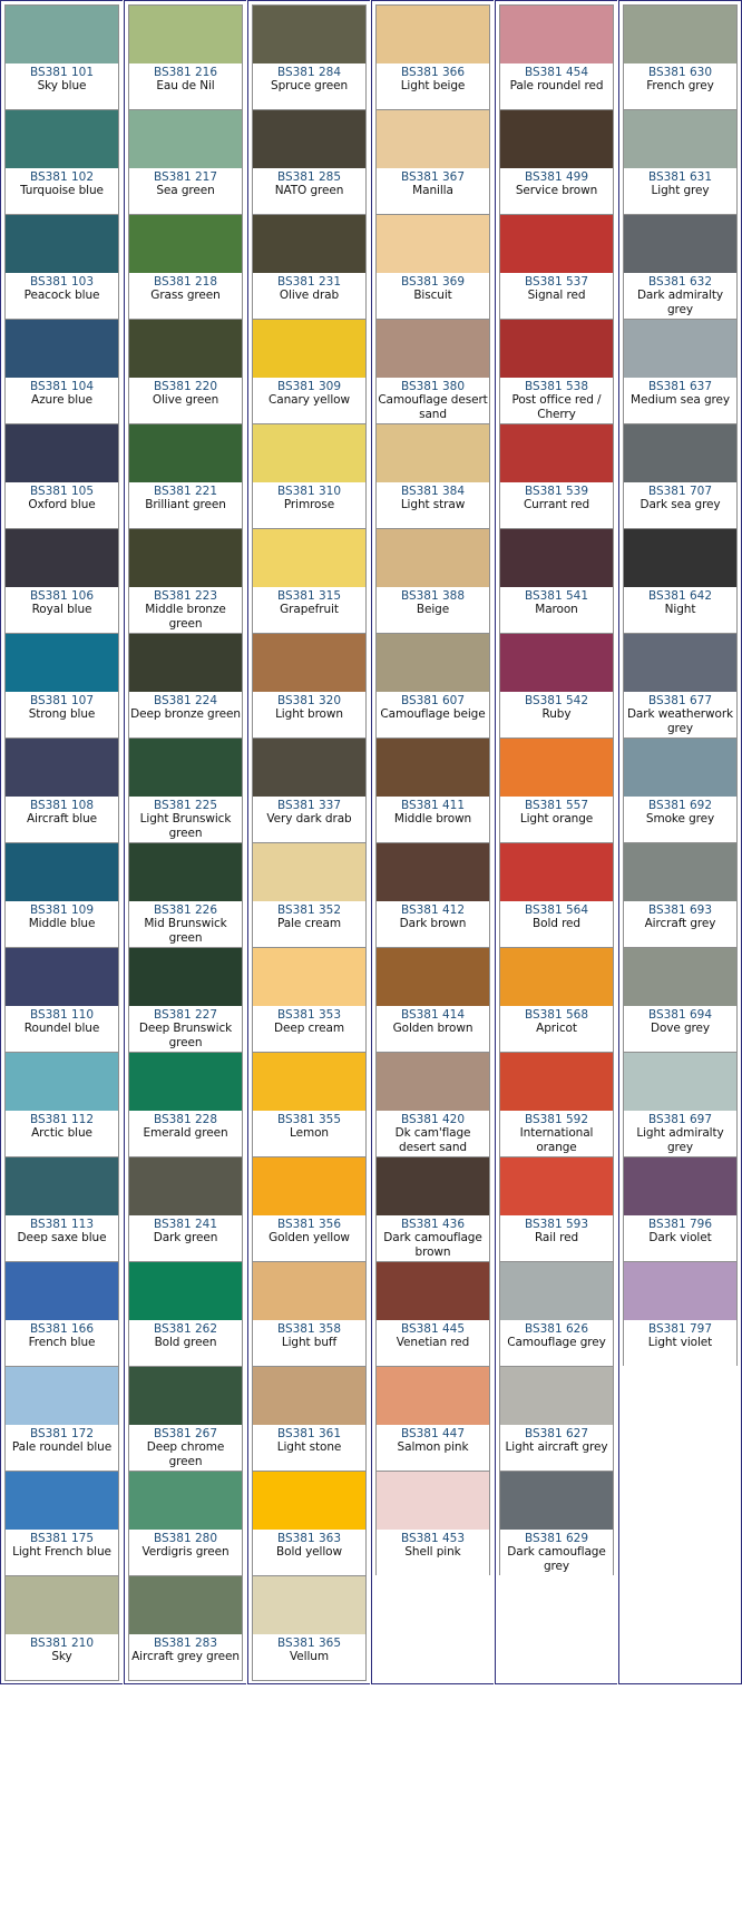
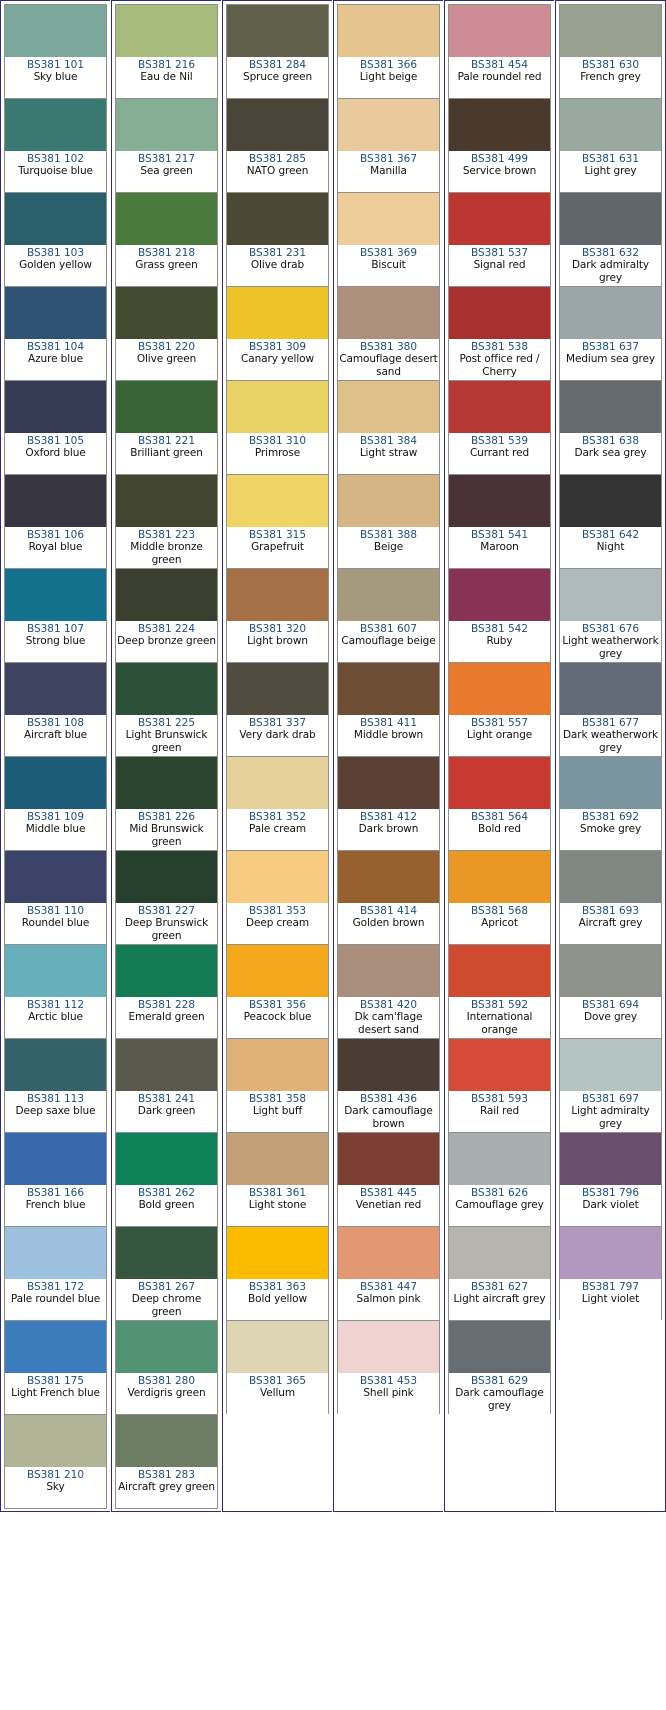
  BS381 101
  Sky blue
  BS381 102
  Turquoise blue
  BS381 103
- Peacock blue
+ Golden yellow
  BS381 104
  Azure blue
  BS381 105
  Oxford blue
  BS381 106
  Royal blue
  BS381 107
  Strong blue
  BS381 108
  Aircraft blue
  BS381 109
  Middle blue
  BS381 110
  Roundel blue
  BS381 112
  Arctic blue
  BS381 113
  Deep saxe blue
  BS381 166
  French blue
  BS381 172
  Pale roundel blue
  BS381 175
  Light French blue
  BS381 210
  Sky
  BS381 216
  Eau de Nil
  BS381 217
  Sea green
  BS381 218
  Grass green
  BS381 220
  Olive green
  BS381 221
  Brilliant green
  BS381 223
  Middle bronze green
  BS381 224
  Deep bronze green
  BS381 225
  Light Brunswick green
  BS381 226
  Mid Brunswick green
  BS381 227
  Deep Brunswick green
  BS381 228
  Emerald green
  BS381 241
  Dark green
  BS381 262
  Bold green
  BS381 267
  Deep chrome green
  BS381 280
  Verdigris green
  BS381 283
  Aircraft grey green
  BS381 284
  Spruce green
  BS381 285
  NATO green
  BS381 231
  Olive drab
  BS381 309
  Canary yellow
  BS381 310
  Primrose
  BS381 315
  Grapefruit
  BS381 320
  Light brown
  BS381 337
  Very dark drab
  BS381 352
  Pale cream
  BS381 353
  Deep cream
- BS381 355
- Lemon
  BS381 356
- Golden yellow
+ Peacock blue
  BS381 358
  Light buff
  BS381 361
  Light stone
  BS381 363
  Bold yellow
  BS381 365
  Vellum
  BS381 366
  Light beige
  BS381 367
  Manilla
  BS381 369
  Biscuit
  BS381 380
  Camouflage desert sand
  BS381 384
  Light straw
  BS381 388
  Beige
  BS381 607
  Camouflage beige
  BS381 411
  Middle brown
  BS381 412
  Dark brown
  BS381 414
  Golden brown
  BS381 420
  Dk cam'flage desert sand
  BS381 436
  Dark camouflage brown
  BS381 445
  Venetian red
  BS381 447
  Salmon pink
  BS381 453
  Shell pink
  BS381 454
  Pale roundel red
  BS381 499
  Service brown
  BS381 537
  Signal red
  BS381 538
  Post office red / Cherry
  BS381 539
  Currant red
  BS381 541
  Maroon
  BS381 542
  Ruby
  BS381 557
  Light orange
  BS381 564
  Bold red
  BS381 568
  Apricot
  BS381 592
  International orange
  BS381 593
  Rail red
  BS381 626
  Camouflage grey
  BS381 627
  Light aircraft grey
  BS381 629
  Dark camouflage grey
  BS381 630
  French grey
  BS381 631
  Light grey
  BS381 632
  Dark admiralty grey
  BS381 637
  Medium sea grey
- BS381 707
+ BS381 638
  Dark sea grey
  BS381 642
  Night
+ BS381 676
+ Light weatherwork grey
  BS381 677
  Dark weatherwork grey
  BS381 692
  Smoke grey
  BS381 693
  Aircraft grey
  BS381 694
  Dove grey
  BS381 697
  Light admiralty grey
  BS381 796
  Dark violet
  BS381 797
  Light violet
